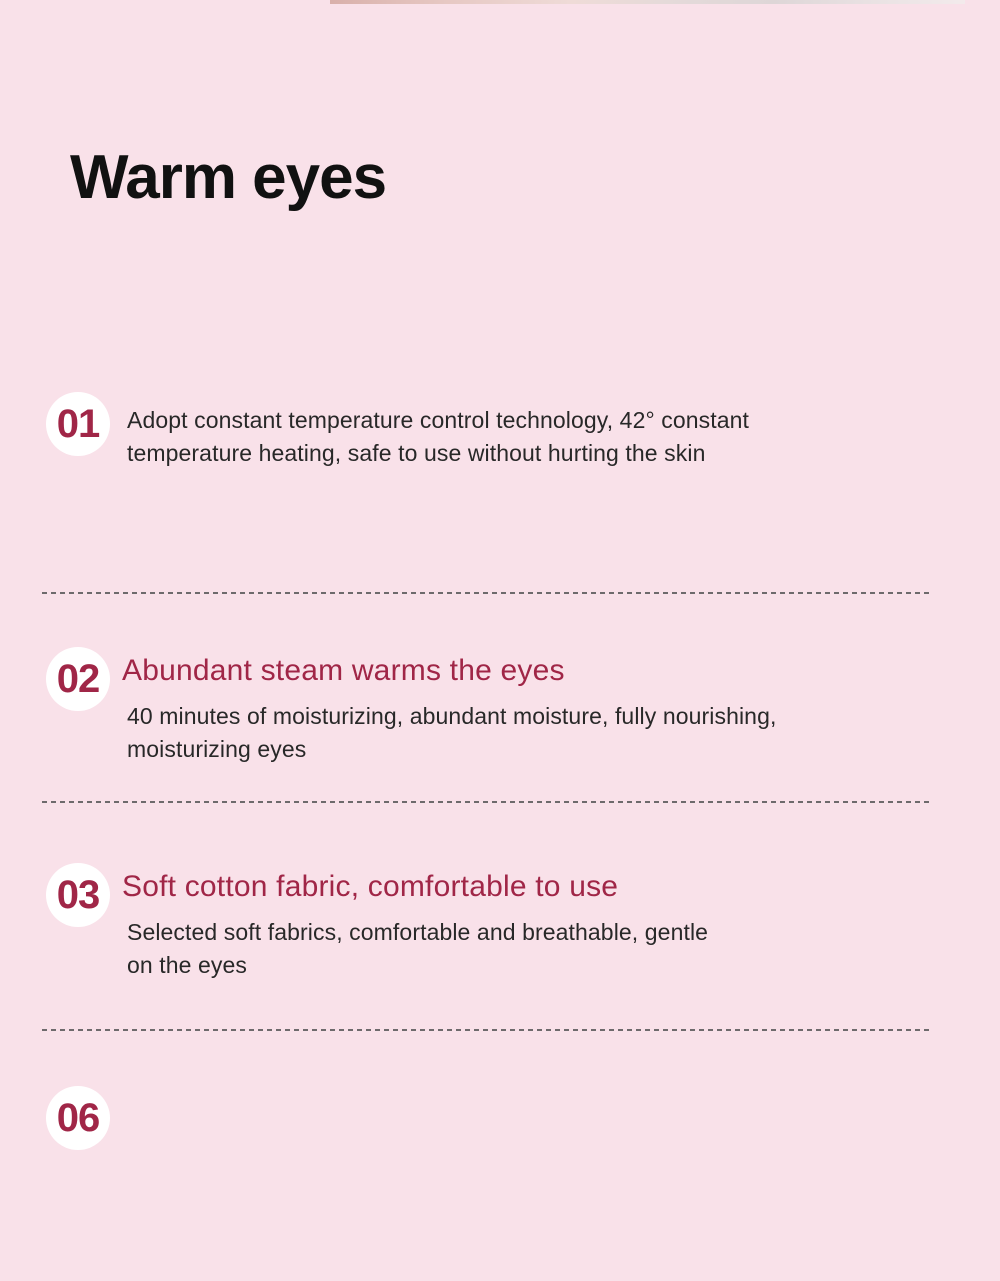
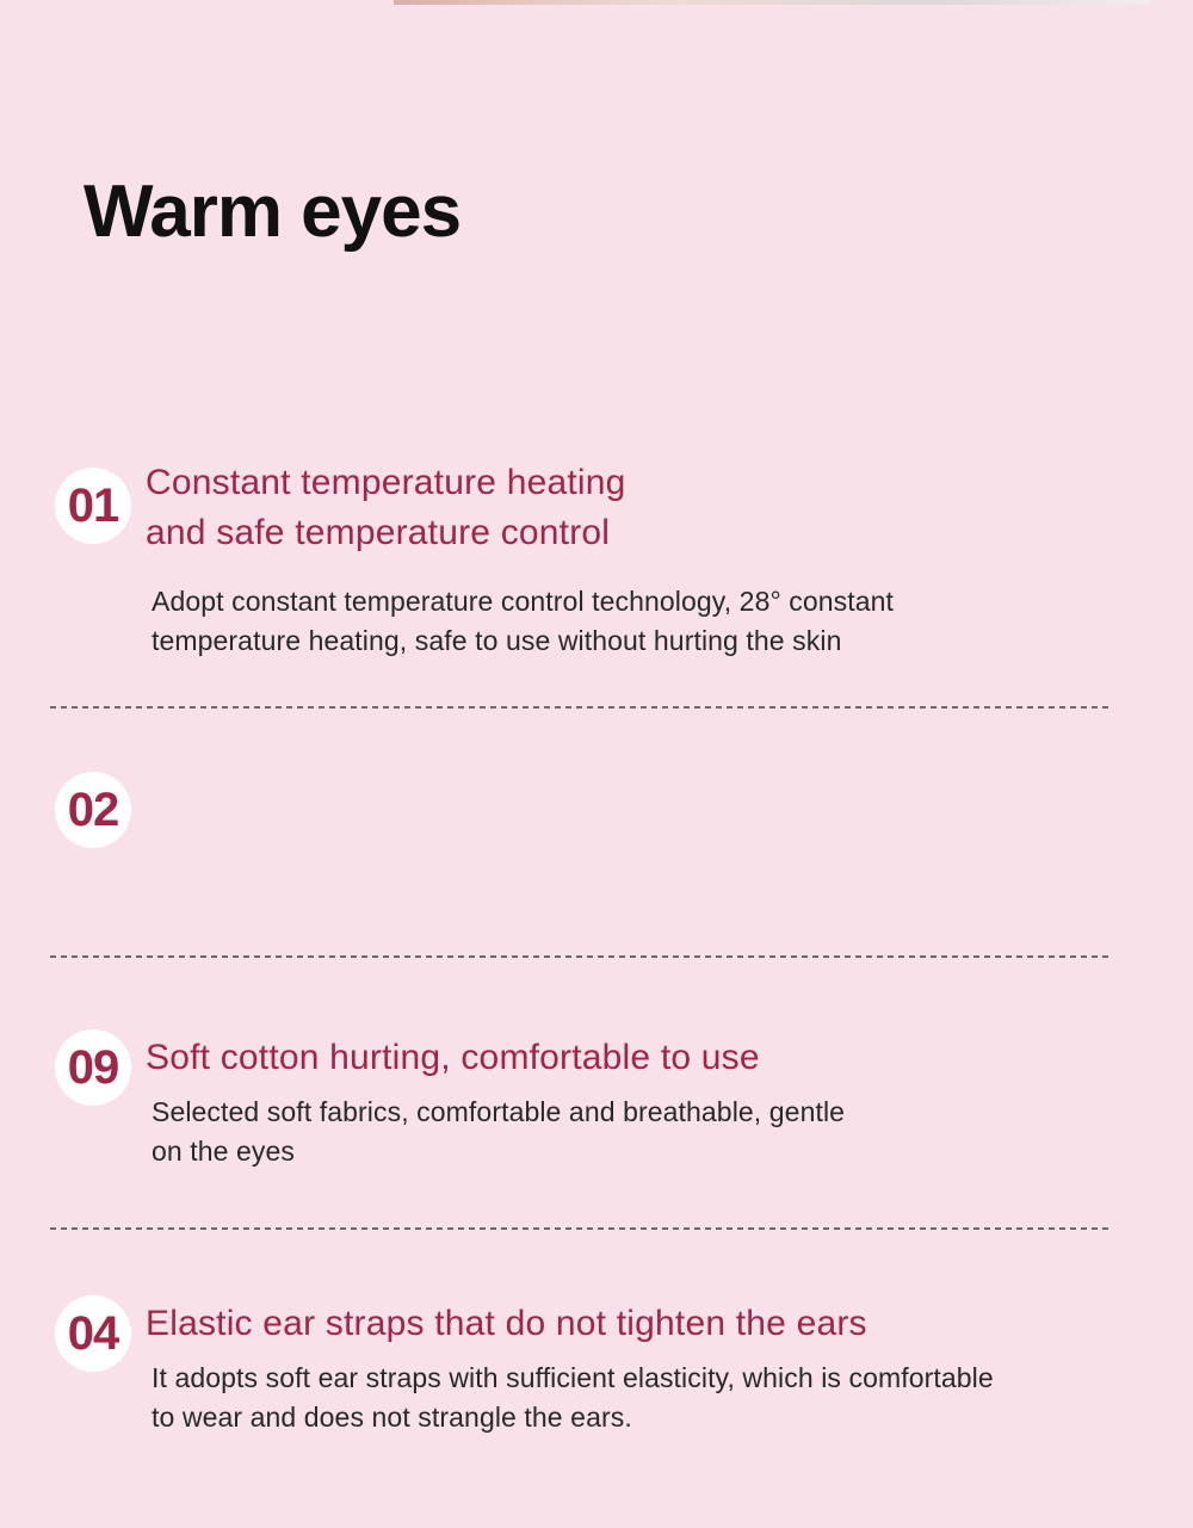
  Warm eyes
  01
+ Constant temperature heating
+ and safe temperature control
- Adopt constant temperature control technology, 42° constant
+ Adopt constant temperature control technology, 28° constant
  temperature heating, safe to use without hurting the skin
  02
- Abundant steam warms the eyes
- 40 minutes of moisturizing, abundant moisture, fully nourishing,
- moisturizing eyes
- 03
+ 09
- Soft cotton fabric, comfortable to use
+ Soft cotton hurting, comfortable to use
  Selected soft fabrics, comfortable and breathable, gentle
  on the eyes
- 06
+ 04
+ Elastic ear straps that do not tighten the ears
+ It adopts soft ear straps with sufficient elasticity, which is comfortable
+ to wear and does not strangle the ears.
